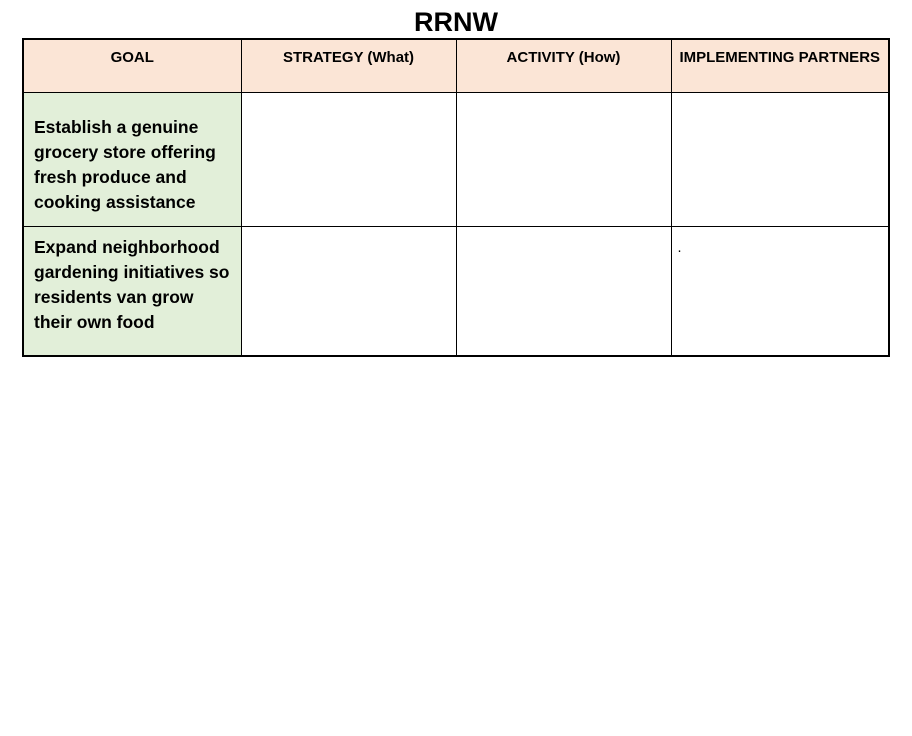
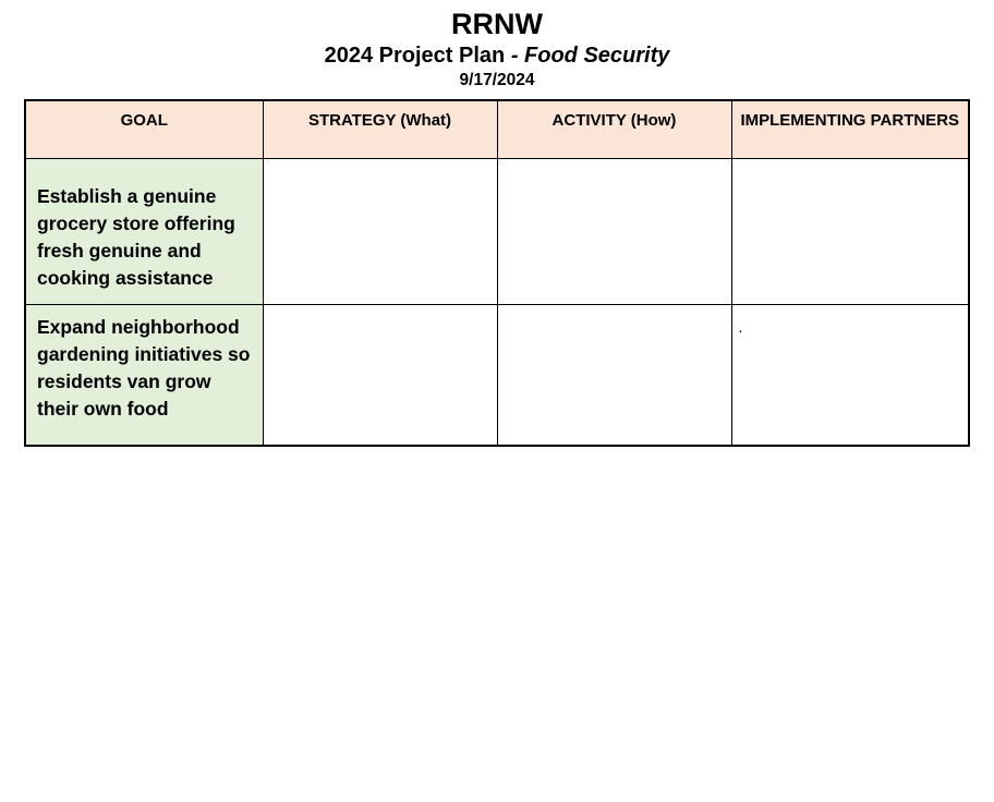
  RRNW
+ 2024 Project Plan - Food Security
+ 9/17/2024
  GOAL	STRATEGY (What)	ACTIVITY (How)	IMPLEMENTING PARTNERS
- Establish a genuine grocery store offering fresh produce and cooking assistance
+ Establish a genuine grocery store offering fresh genuine and cooking assistance
  Expand neighborhood gardening initiatives so residents van grow their own food			.
